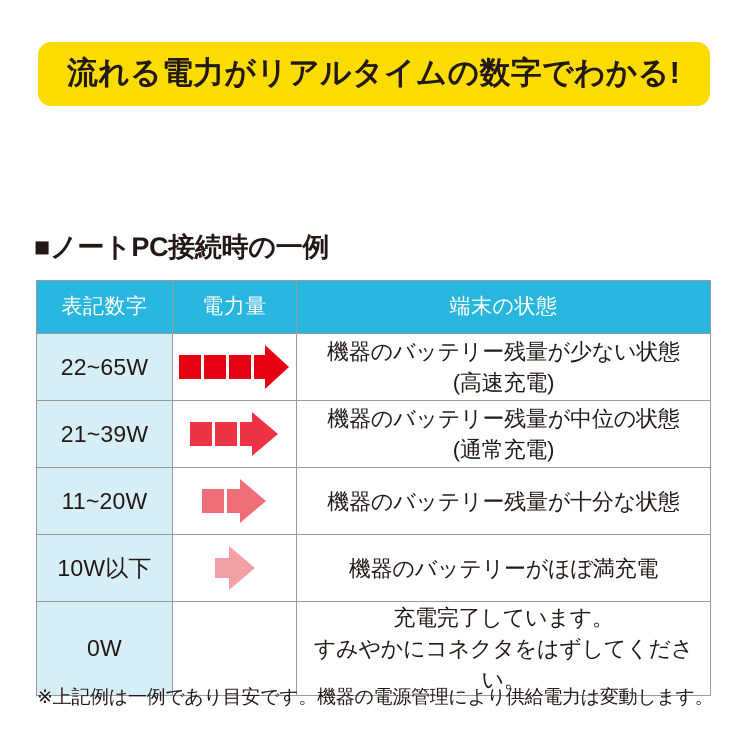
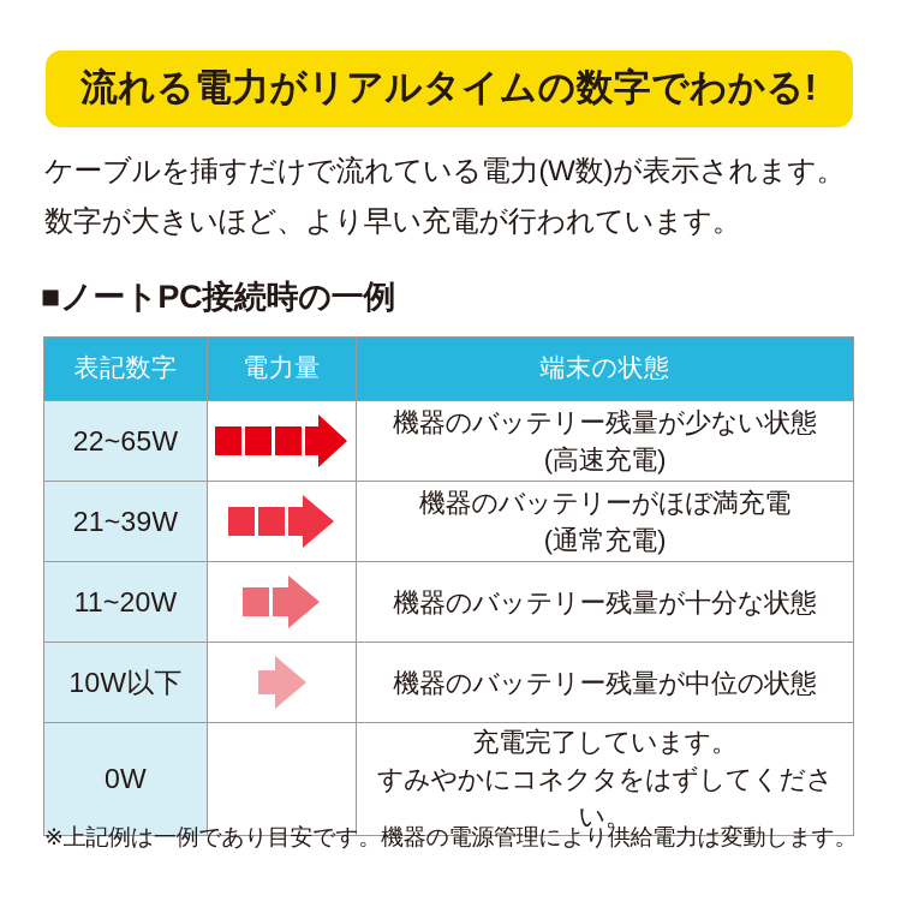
  流れる電力がリアルタイムの数字でわかる!
+ ケーブルを挿すだけで流れている電力(W数)が表示されます。
+ 数字が大きいほど、より早い充電が行われています。
  ■ノートPC接続時の一例
  表記数字	電力量	端末の状態
  22~65W		機器のバッテリー残量が少ない状態 (高速充電)
- 21~39W		機器のバッテリー残量が中位の状態 (通常充電)
+ 21~39W		機器のバッテリーがほぼ満充電 (通常充電)
  11~20W		機器のバッテリー残量が十分な状態
- 10W以下		機器のバッテリーがほぼ満充電
+ 10W以下		機器のバッテリー残量が中位の状態
  0W		充電完了しています。 すみやかにコネクタをはずしてください。
  ※上記例は一例であり目安です。機器の電源管理により供給電力は変動します。
